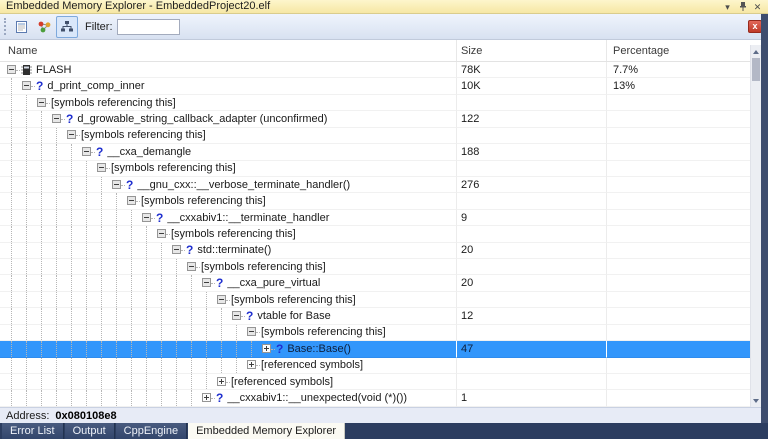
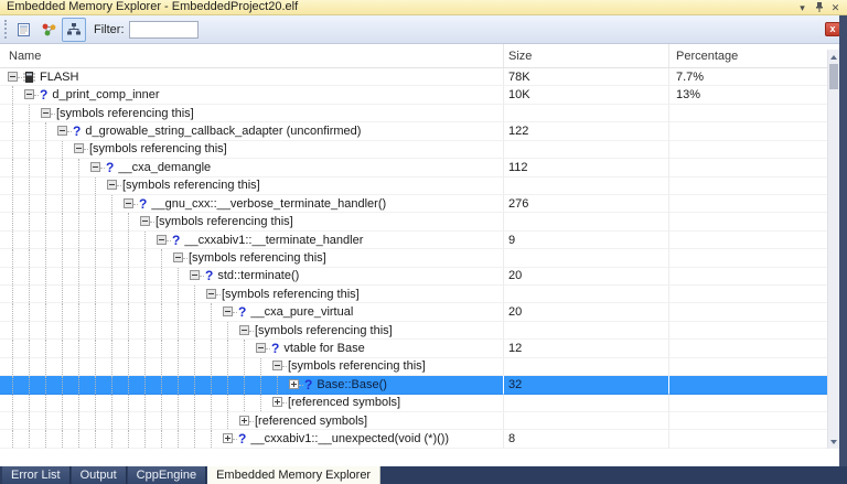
  Embedded Memory Explorer - EmbeddedProject20.elf
  ▾
  ✕
  Filter:
  x
  Name
  Size
  Percentage
  FLASH
  78K
  7.7%
  ?
  d_print_comp_inner
  10K
  13%
  [symbols referencing this]
  ?
  d_growable_string_callback_adapter (unconfirmed)
  122
  [symbols referencing this]
  ?
  __cxa_demangle
- 188
+ 112
  [symbols referencing this]
  ?
  __gnu_cxx::__verbose_terminate_handler()
  276
  [symbols referencing this]
  ?
  __cxxabiv1::__terminate_handler
  9
  [symbols referencing this]
  ?
  std::terminate()
  20
  [symbols referencing this]
  ?
  __cxa_pure_virtual
  20
  [symbols referencing this]
  ?
  vtable for Base
  12
  [symbols referencing this]
  ?
  Base::Base()
- 47
+ 32
  [referenced symbols]
  [referenced symbols]
  ?
  __cxxabiv1::__unexpected(void (*)())
- 1
+ 8
- Address:
- 0x080108e8
  Error List
  Output
  CppEngine
  Embedded Memory Explorer
